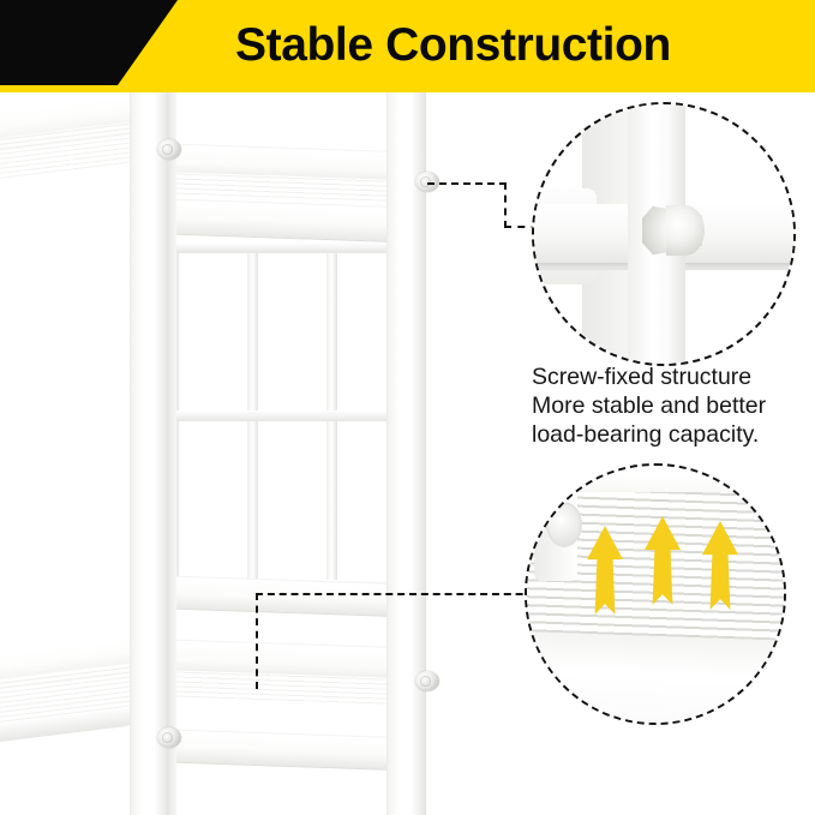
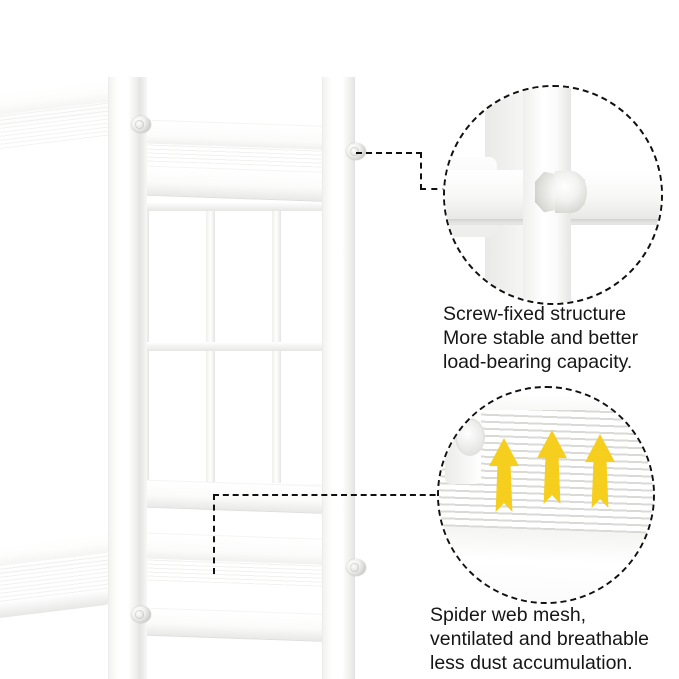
- Stable Construction
  Screw-fixed structure
  More stable and better
  load-bearing capacity.
+ Spider web mesh,
+ ventilated and breathable
+ less dust accumulation.
